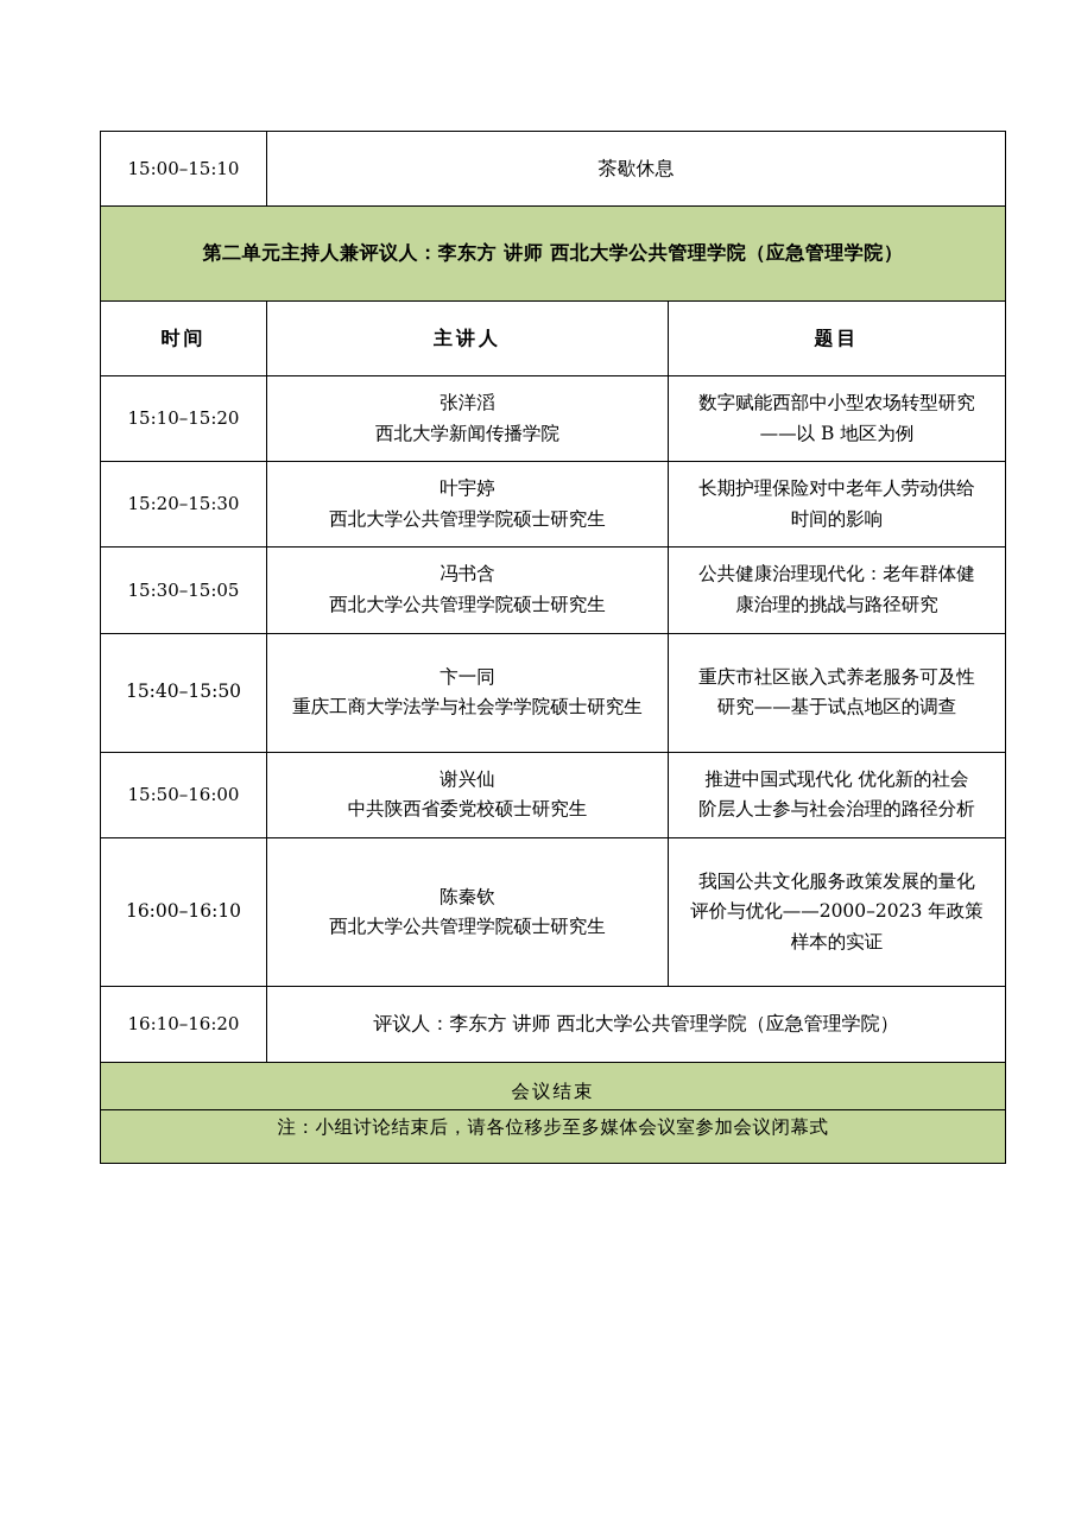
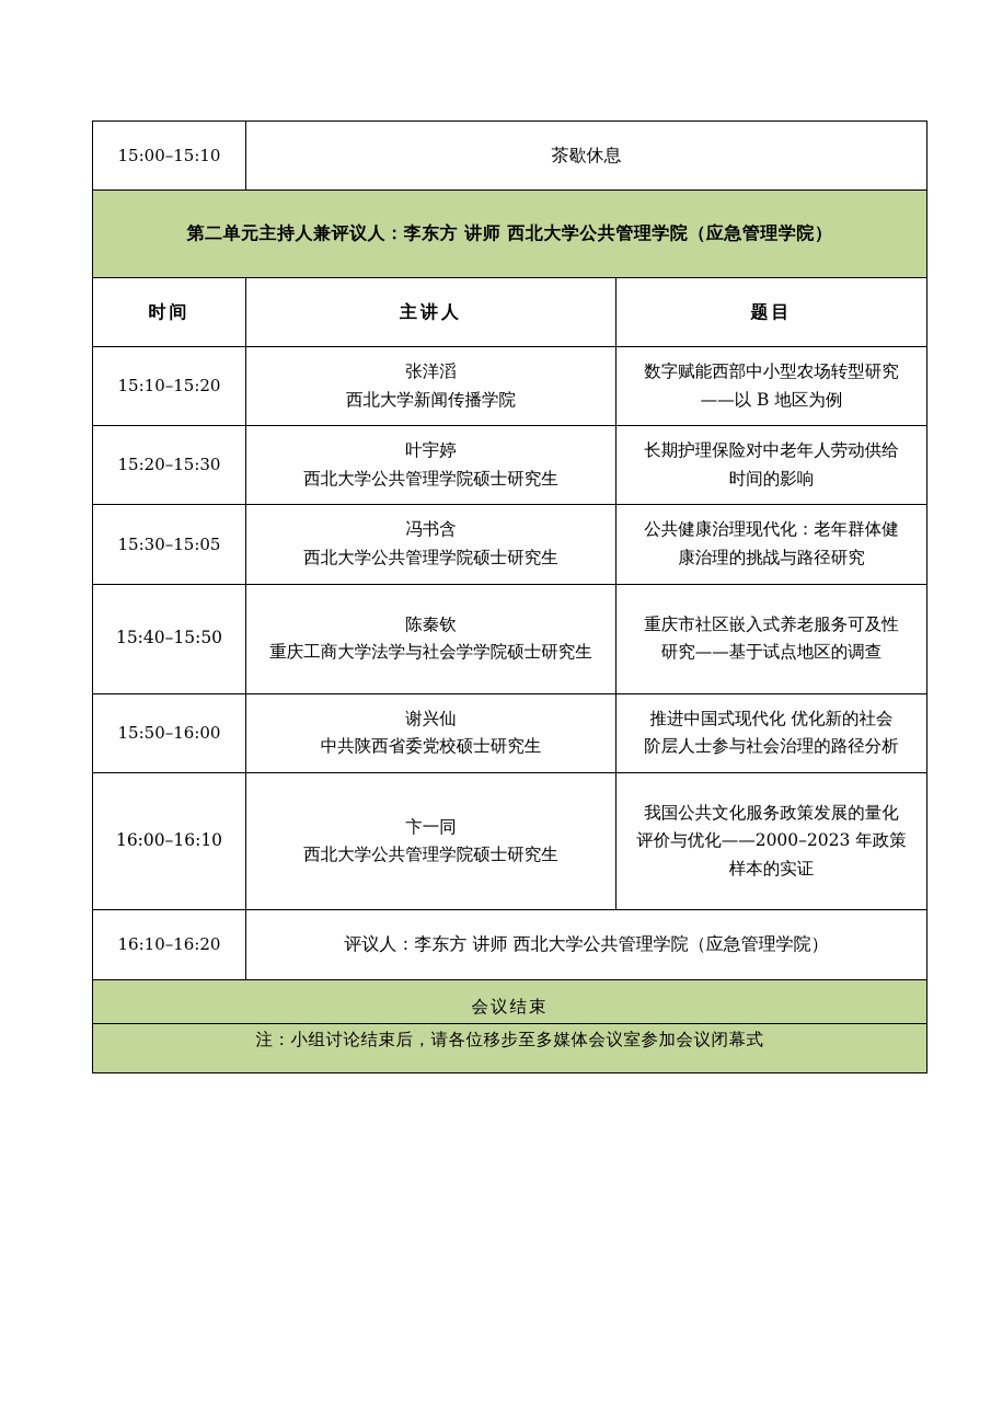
  15:00–15:10	茶歇休息
  第二单元主持人兼评议人：李东方 讲师 西北大学公共管理学院（应急管理学院）
  时间	主讲人	题目
  15:10–15:20	张洋滔 西北大学新闻传播学院	数字赋能西部中小型农场转型研究 ——以 B 地区为例
  15:20–15:30	叶宇婷 西北大学公共管理学院硕士研究生	长期护理保险对中老年人劳动供给 时间的影响
  15:30–15:05	冯书含 西北大学公共管理学院硕士研究生	公共健康治理现代化：老年群体健 康治理的挑战与路径研究
- 15:40–15:50	卞一同 重庆工商大学法学与社会学学院硕士研究生	重庆市社区嵌入式养老服务可及性 研究——基于试点地区的调查
+ 15:40–15:50	陈秦钦 重庆工商大学法学与社会学学院硕士研究生	重庆市社区嵌入式养老服务可及性 研究——基于试点地区的调查
  15:50–16:00	谢兴仙 中共陕西省委党校硕士研究生	推进中国式现代化 优化新的社会 阶层人士参与社会治理的路径分析
- 16:00–16:10	陈秦钦 西北大学公共管理学院硕士研究生	我国公共文化服务政策发展的量化 评价与优化——2000–2023 年政策 样本的实证
+ 16:00–16:10	卞一同 西北大学公共管理学院硕士研究生	我国公共文化服务政策发展的量化 评价与优化——2000–2023 年政策 样本的实证
  16:10–16:20	评议人：李东方 讲师 西北大学公共管理学院（应急管理学院）
  会议结束
  注：小组讨论结束后，请各位移步至多媒体会议室参加会议闭幕式
